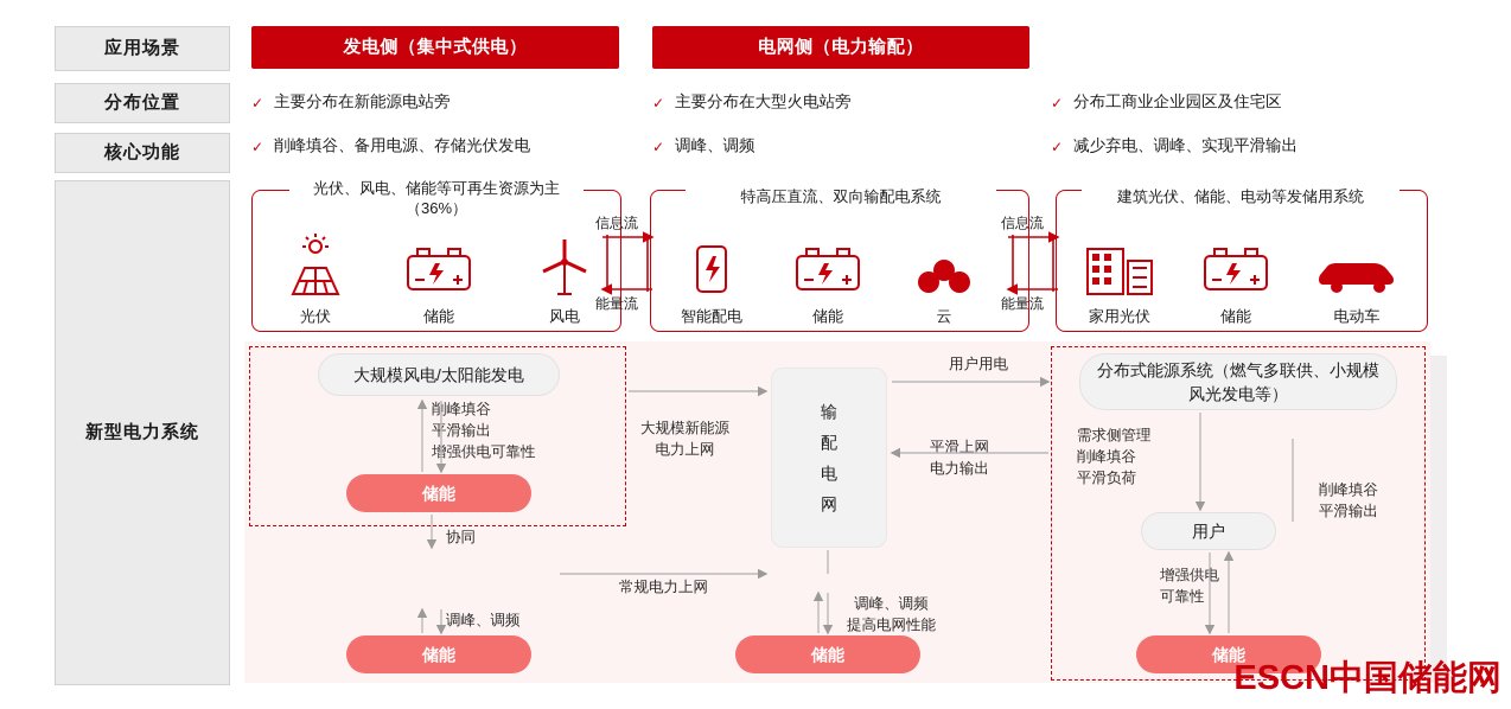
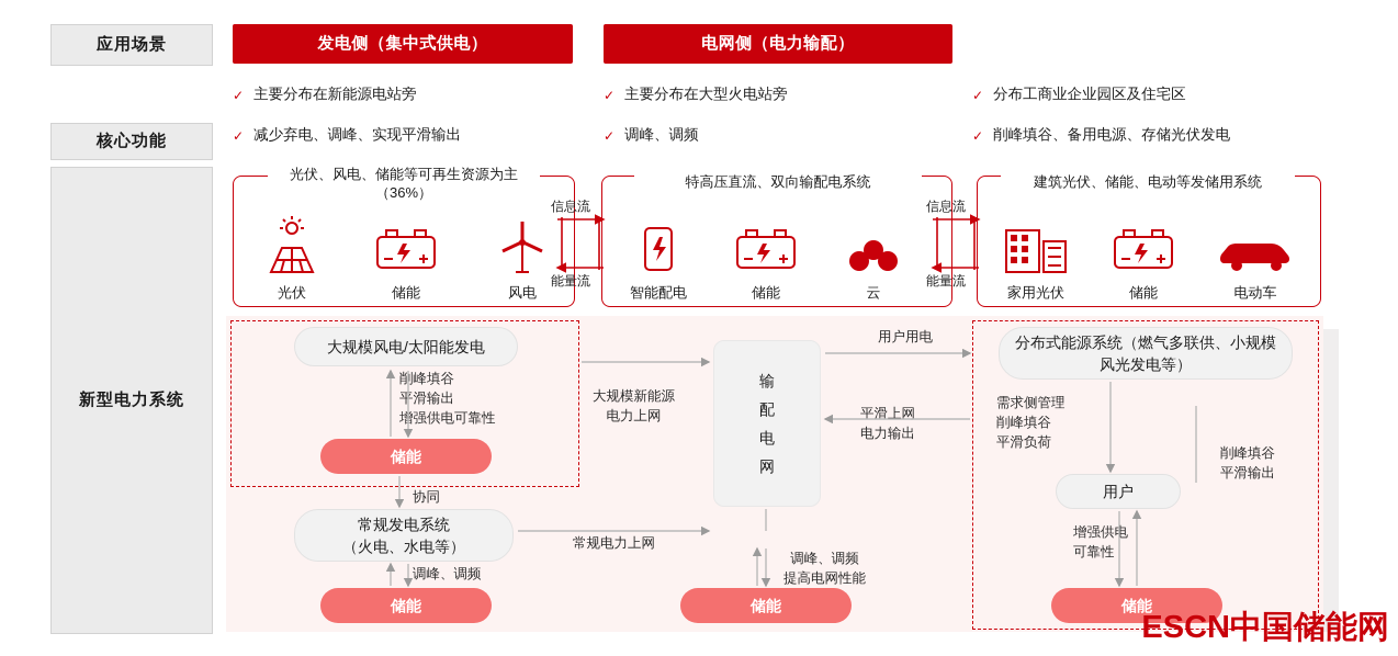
  应用场景
- 分布位置
  核心功能
  新型电力系统
  发电侧（集中式供电）
  电网侧（电力输配）
  ✓
  主要分布在新能源电站旁
  ✓
- 削峰填谷、备用电源、存储光伏发电
+ 减少弃电、调峰、实现平滑输出
  ✓
  主要分布在大型火电站旁
  ✓
  调峰、调频
  ✓
  分布工商业企业园区及住宅区
  ✓
- 减少弃电、调峰、实现平滑输出
+ 削峰填谷、备用电源、存储光伏发电
  光伏、风电、储能等可再生资源为主（36%）
  特高压直流、双向输配电系统
  建筑光伏、储能、电动等发储用系统
  光伏
  储能
  风电
  智能配电
  储能
  云
  家用光伏
  储能
  电动车
  信息流
  能量流
  信息流
  能量流
  大规模风电/太阳能发电
  储能
+ 常规发电系统
+ （火电、水电等）
  储能
  输
  配
  电
  网
  储能
  分布式能源系统（燃气多联供、小规模风光发电等）
  用户
  储能
  削峰填谷
  平滑输出
  增强供电可靠性
  协同
  调峰、调频
  大规模新能源
  电力上网
  常规电力上网
  用户用电
  平滑上网
  电力输出
  调峰、调频
  提高电网性能
  需求侧管理
  削峰填谷
  平滑负荷
  削峰填谷
  平滑输出
  增强供电
  可靠性
  ESCN中国储能网
